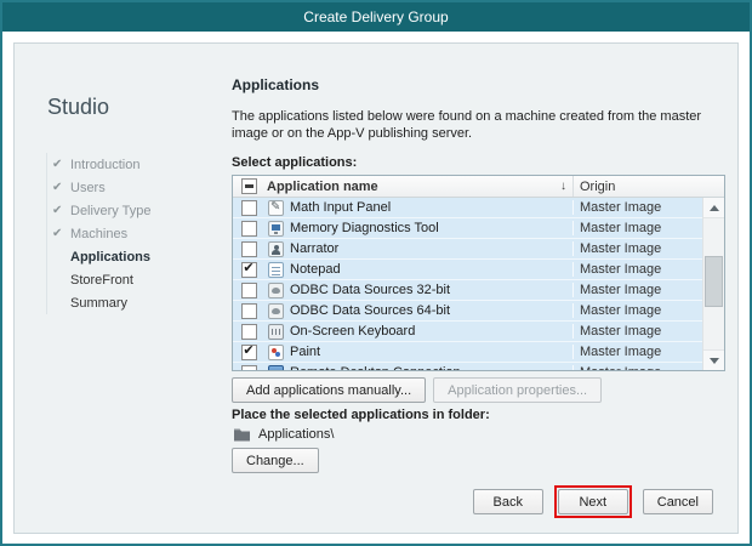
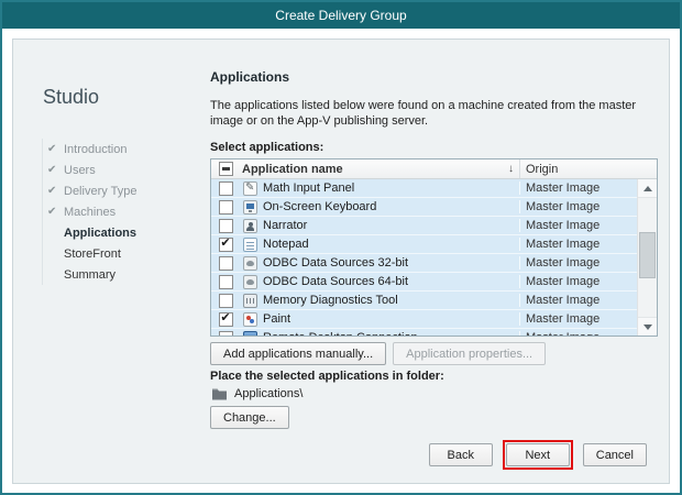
  Create Delivery Group
  Studio
  ✔
  Introduction
  ✔
  Users
  ✔
  Delivery Type
  ✔
  Machines
  Applications
  StoreFront
  Summary
  Applications
  The applications listed below were found on a machine created from the master image or on the App-V publishing server.
  Select applications:
  Application name
  ↓
  Origin
  Math Input Panel
  Master Image
- Memory Diagnostics Tool
+ On-Screen Keyboard
  Master Image
  Narrator
  Master Image
  ✔
  Notepad
  Master Image
  ODBC Data Sources 32-bit
  Master Image
  ODBC Data Sources 64-bit
  Master Image
- On-Screen Keyboard
+ Memory Diagnostics Tool
  Master Image
  ✔
  Paint
  Master Image
  Add applications manually...
  Application properties...
  Place the selected applications in folder:
  Applications\
  Change...
  Back
  Next
  Cancel
